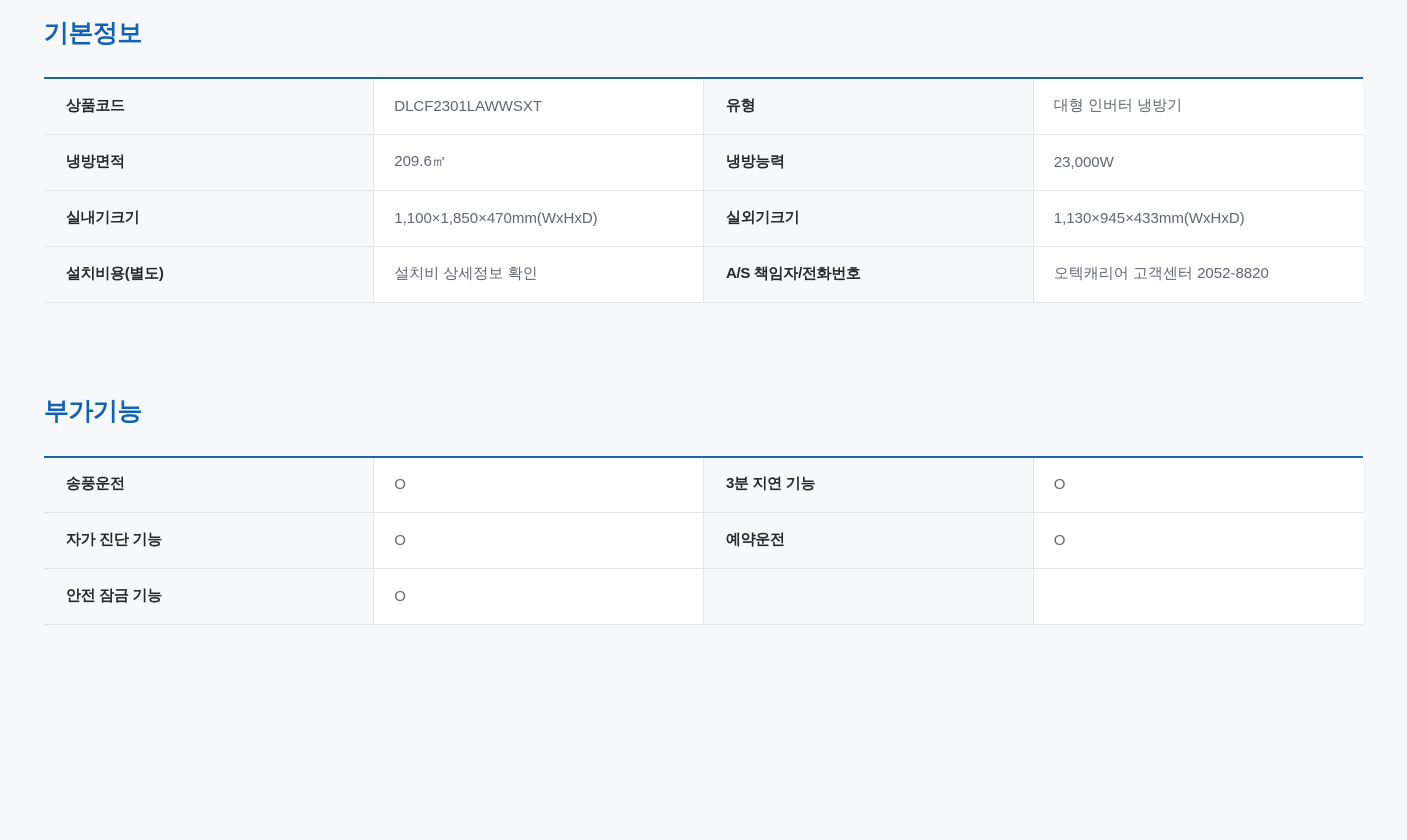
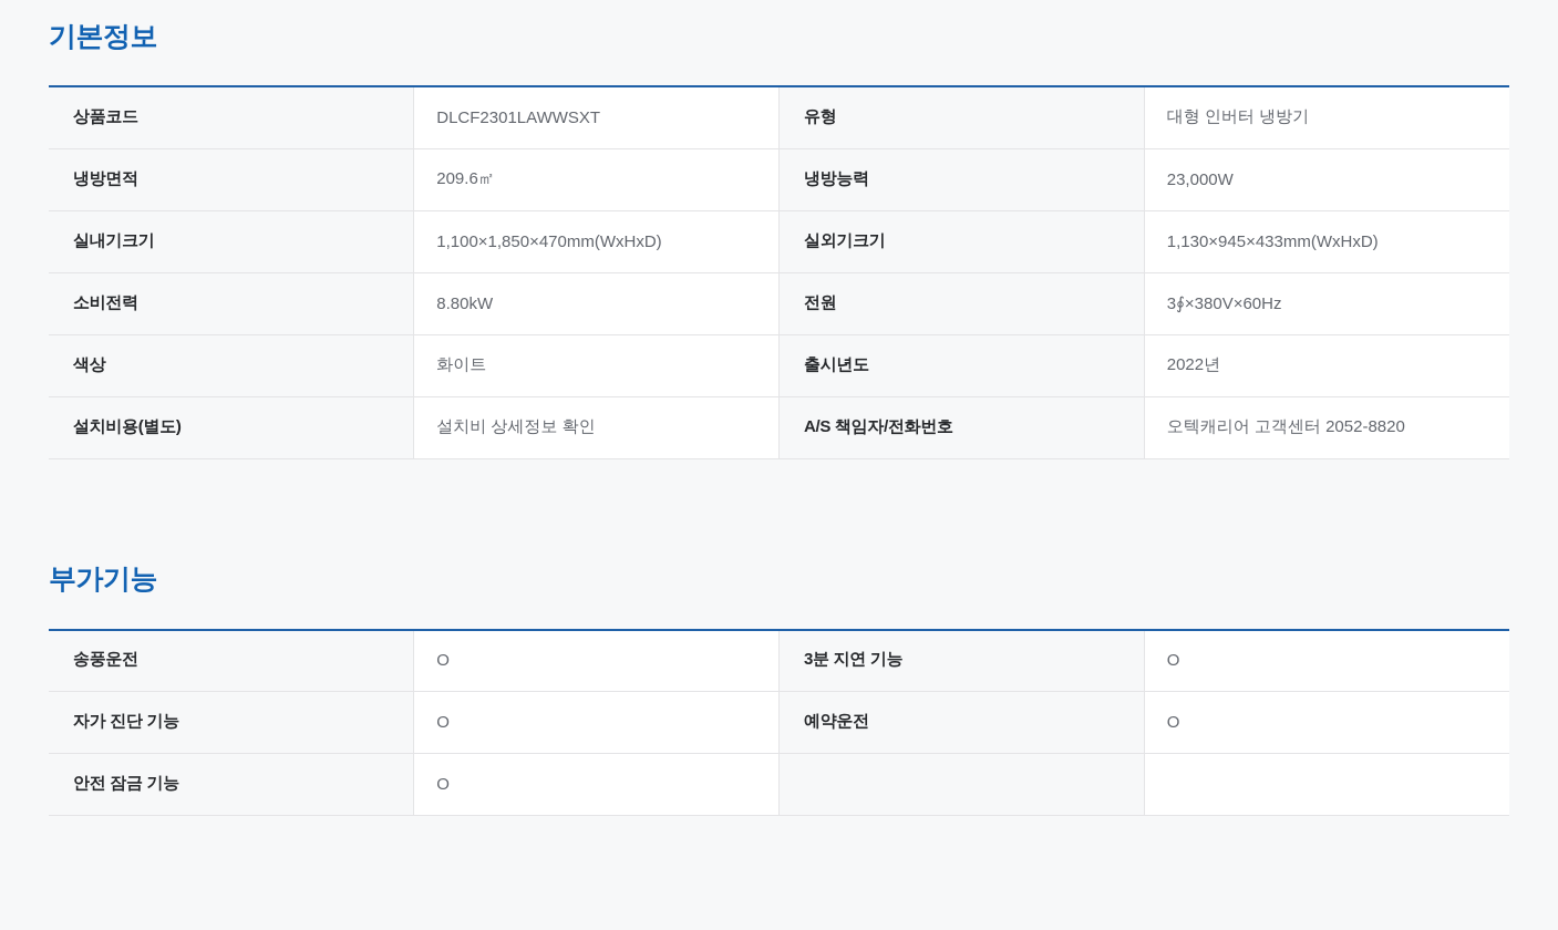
  기본정보
  상품코드	DLCF2301LAWWSXT	유형	대형 인버터 냉방기
  냉방면적	209.6㎡	냉방능력	23,000W
  실내기크기	1,100×1,850×470mm(WxHxD)	실외기크기	1,130×945×433mm(WxHxD)
+ 소비전력	8.80kW	전원	3∮×380V×60Hz
+ 색상	화이트	출시년도	2022년
  설치비용(별도)	설치비 상세정보 확인	A/S 책임자/전화번호	오텍캐리어 고객센터 2052-8820
  부가기능
  송풍운전	O	3분 지연 기능	O
  자가 진단 기능	O	예약운전	O
  안전 잠금 기능	O
